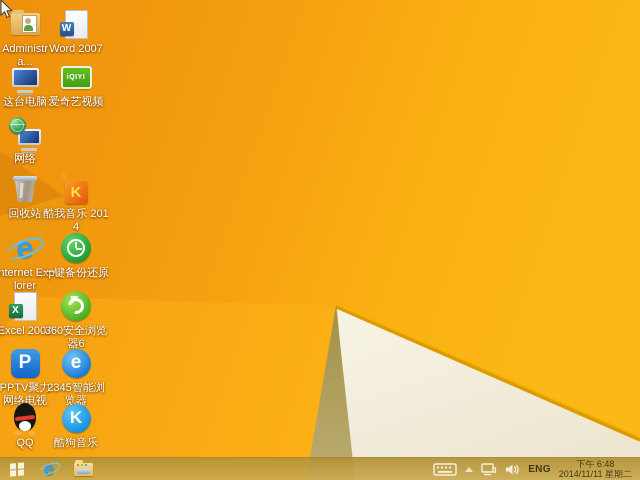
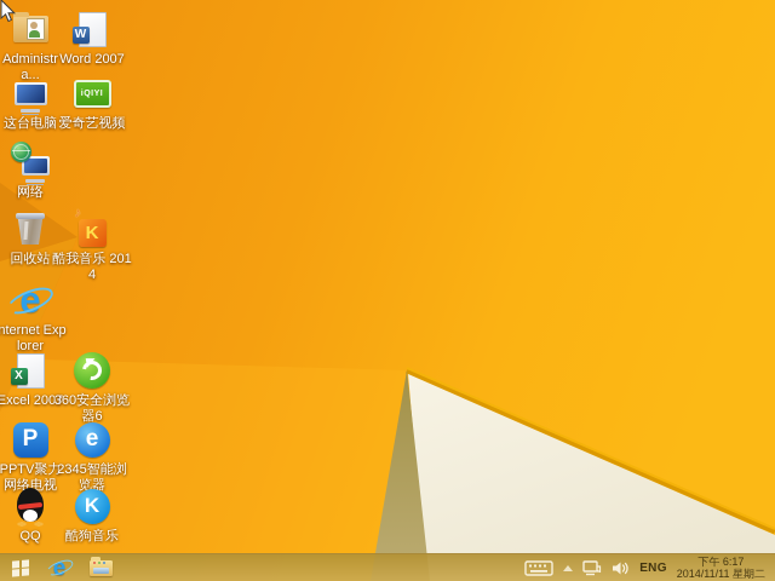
  Administra...
  这台电脑
  网络
  回收站
  e
  nternet Explorer
  X
  Excel 2007
  P
  PPTV聚力 网络电视
  QQ
  W
  Word 2007
  爱奇艺视频
  K
  酷我音乐 2014
- 一键备份还原
  360安全浏览器6
  e
  2345智能浏览器
  K
  酷狗音乐
  e
  ENG
- 下午 6:48
+ 下午 6:17
  2014/11/11 星期二
